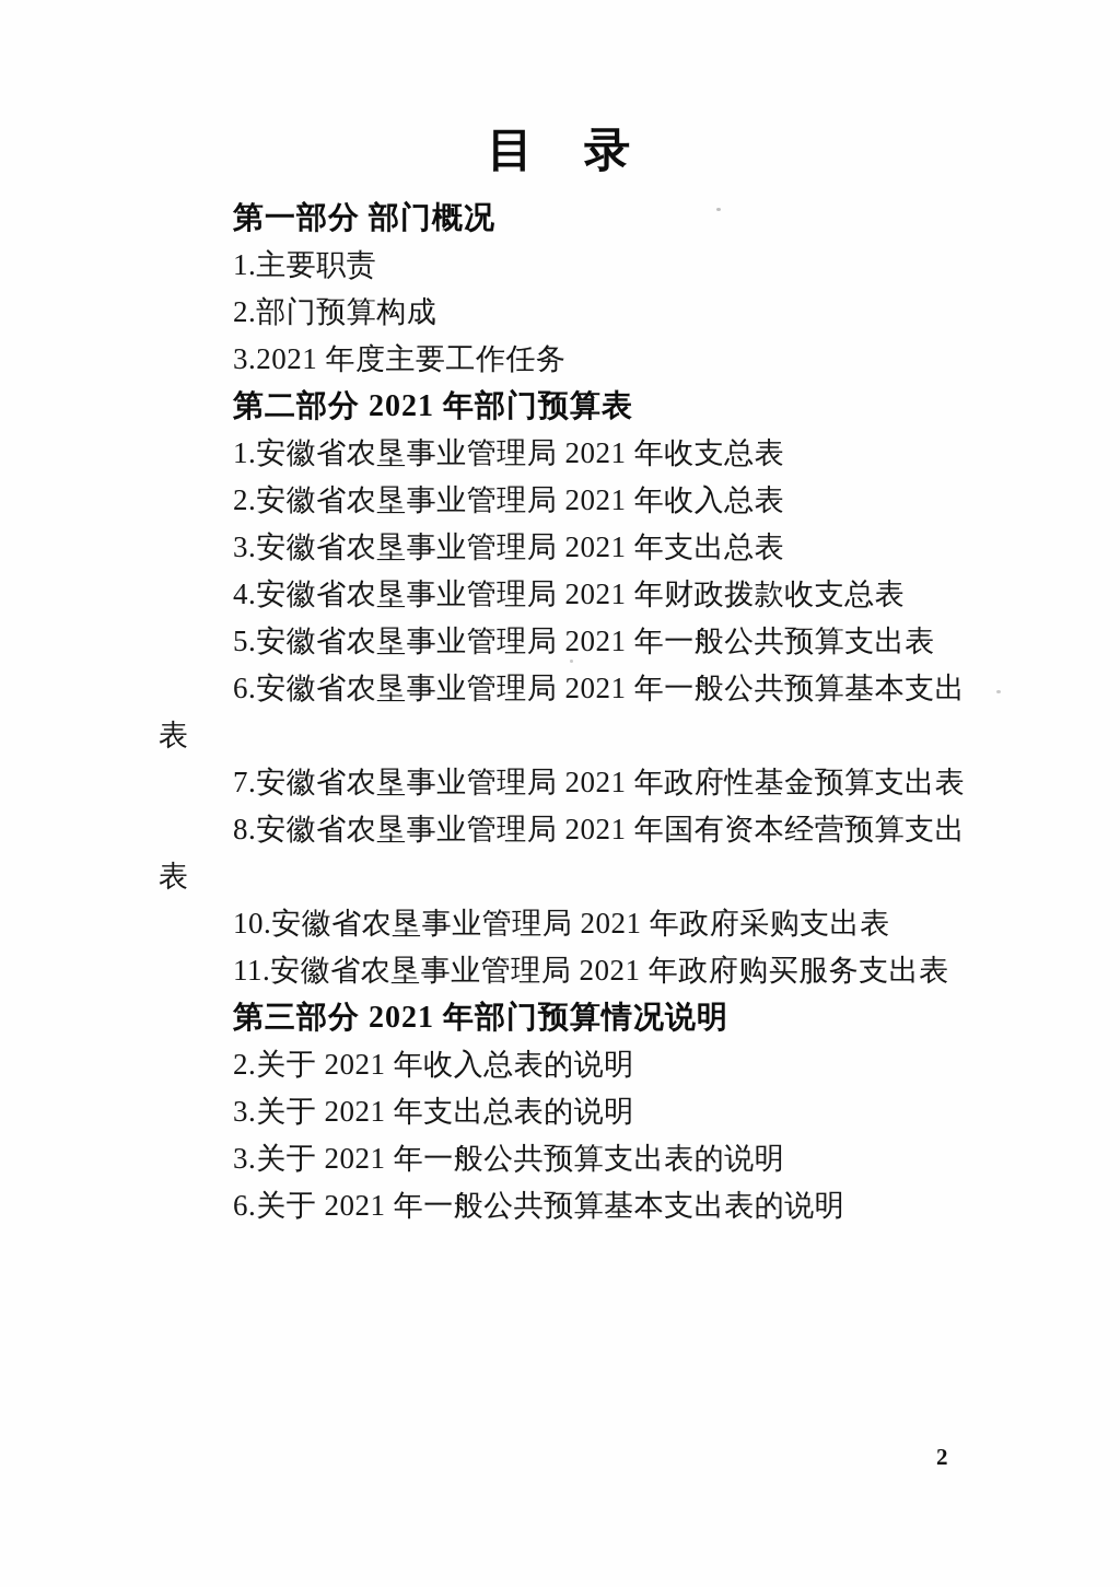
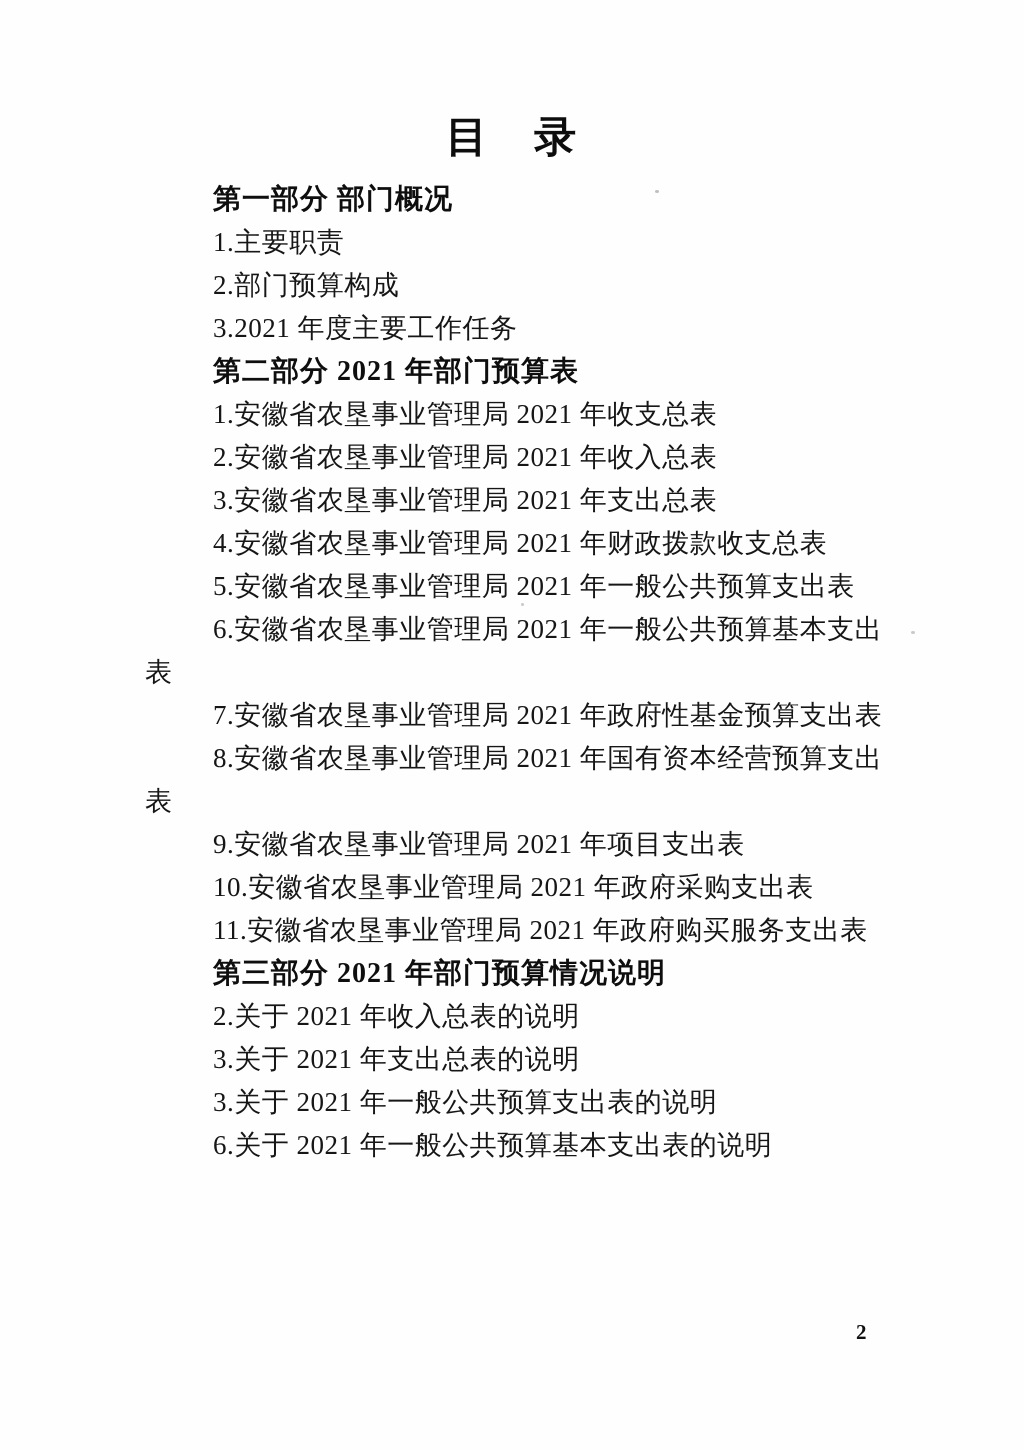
  目 录
  第一部分 部门概况
  1.主要职责
  2.部门预算构成
  3.2021 年度主要工作任务
  第二部分 2021 年部门预算表
  1.安徽省农垦事业管理局 2021 年收支总表
  2.安徽省农垦事业管理局 2021 年收入总表
  3.安徽省农垦事业管理局 2021 年支出总表
  4.安徽省农垦事业管理局 2021 年财政拨款收支总表
  5.安徽省农垦事业管理局 2021 年一般公共预算支出表
  6.安徽省农垦事业管理局 2021 年一般公共预算基本支出表
  7.安徽省农垦事业管理局 2021 年政府性基金预算支出表
  8.安徽省农垦事业管理局 2021 年国有资本经营预算支出表
+ 9.安徽省农垦事业管理局 2021 年项目支出表
  10.安徽省农垦事业管理局 2021 年政府采购支出表
  11.安徽省农垦事业管理局 2021 年政府购买服务支出表
  第三部分 2021 年部门预算情况说明
  2.关于 2021 年收入总表的说明
  3.关于 2021 年支出总表的说明
  3.关于 2021 年一般公共预算支出表的说明
  6.关于 2021 年一般公共预算基本支出表的说明
  2
